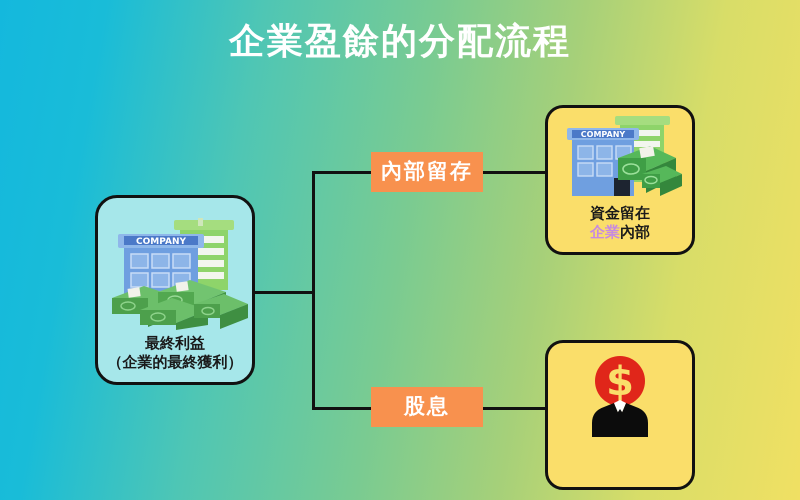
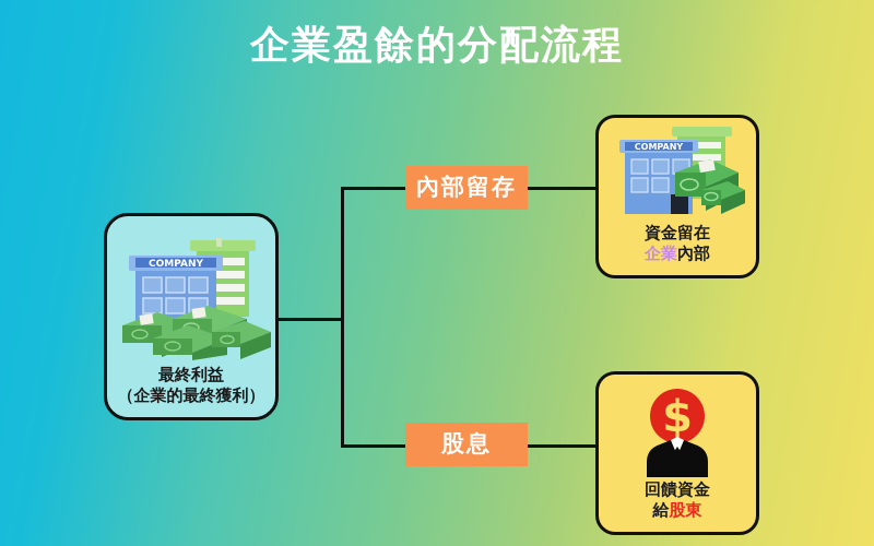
  企業盈餘的分配流程
  COMPANY
  最終利益
  （企業的最終獲利）
  內部留存
  COMPANY
  資金留在
  企業內部
  股息
  $
+ 回饋資金
+ 給股東
